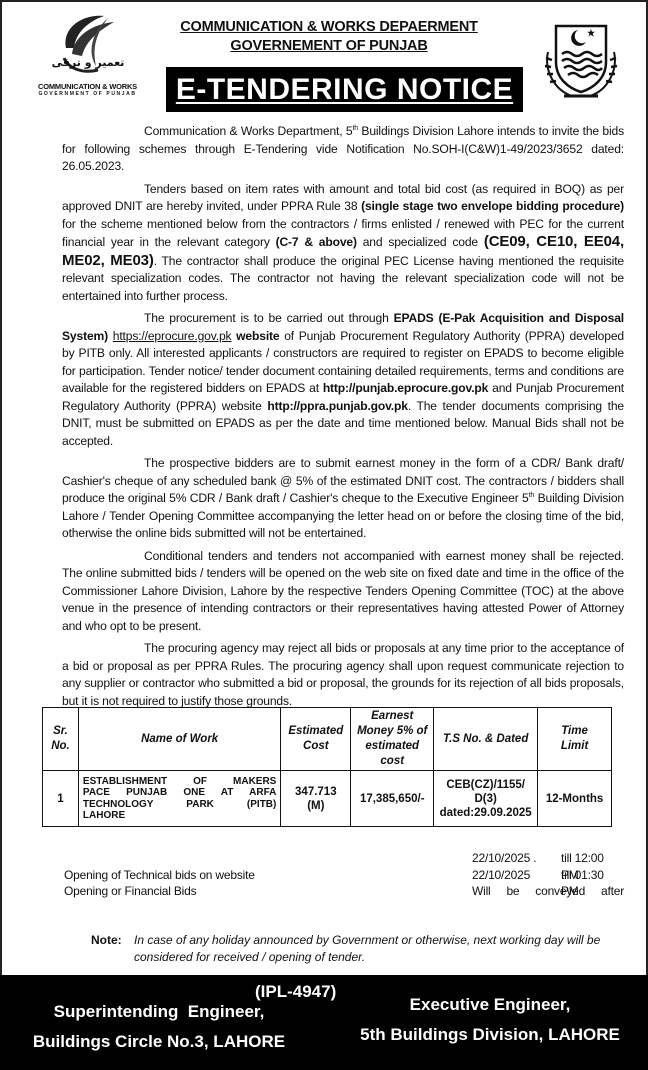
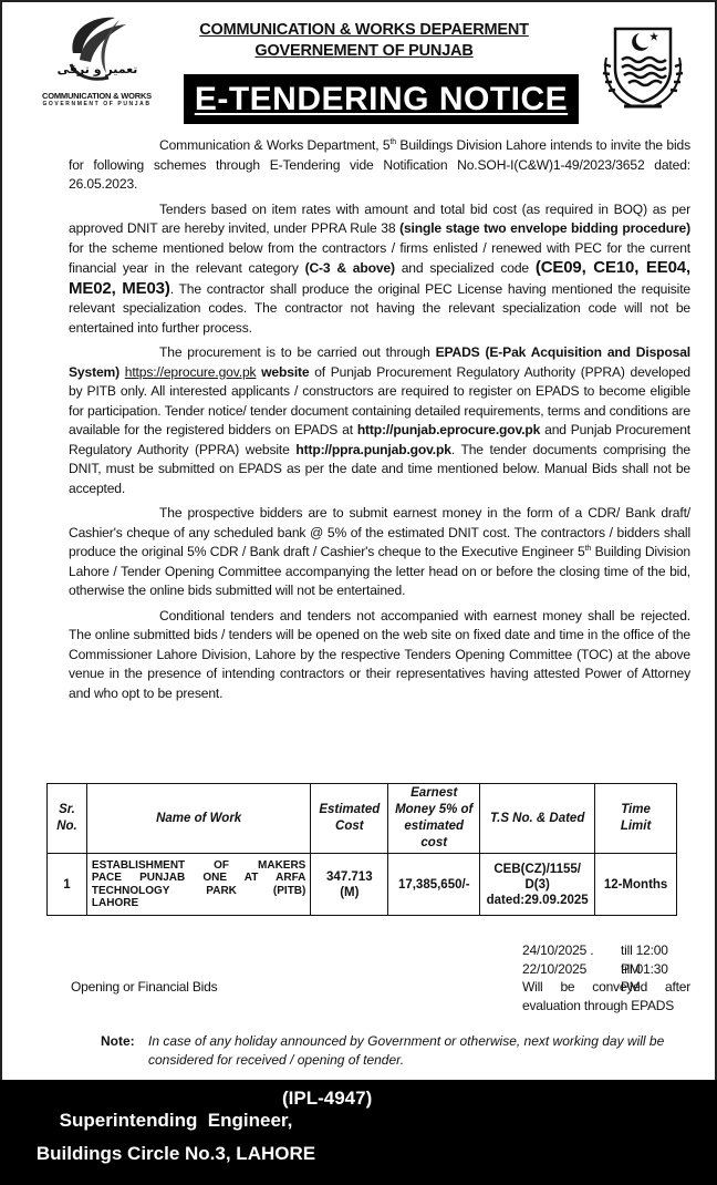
  تعمیر و ترقی
  COMMUNICATION & WORKS
  COMMUNICATION & WORKS DEPAERMENT
  GOVERNEMENT OF PUNJAB
  E-TENDERING NOTICE
  Communication & Works Department, 5 Buildings Division Lahore intends to invite the bids for following schemes through E-Tendering vide Notification No.SOH-I(C&W)1-49/2023/3652 dated: 26.05.2023.
- Tenders based on item rates with amount and total bid cost (as required in BOQ) as per approved DNIT are hereby invited, under PPRA Rule 38 (single stage two envelope bidding procedure) for the scheme mentioned below from the contractors / firms enlisted / renewed with PEC for the current financial year in the relevant category (C-7 & above) and specialized code (CE09, CE10, EE04, ME02, ME03). The contractor shall produce the original PEC License having mentioned the requisite relevant specialization codes. The contractor not having the relevant specialization code will not be entertained into further process.
+ Tenders based on item rates with amount and total bid cost (as required in BOQ) as per approved DNIT are hereby invited, under PPRA Rule 38 (single stage two envelope bidding procedure) for the scheme mentioned below from the contractors / firms enlisted / renewed with PEC for the current financial year in the relevant category (C-3 & above) and specialized code (CE09, CE10, EE04, ME02, ME03). The contractor shall produce the original PEC License having mentioned the requisite relevant specialization codes. The contractor not having the relevant specialization code will not be entertained into further process.
  The procurement is to be carried out through EPADS (E-Pak Acquisition and Disposal System) https://eprocure.gov.pk website of Punjab Procurement Regulatory Authority (PPRA) developed by PITB only. All interested applicants / constructors are required to register on EPADS to become eligible for participation. Tender notice/ tender document containing detailed requirements, terms and conditions are available for the registered bidders on EPADS at http://punjab.eprocure.gov.pk and Punjab Procurement Regulatory Authority (PPRA) website http://ppra.punjab.gov.pk. The tender documents comprising the DNIT, must be submitted on EPADS as per the date and time mentioned below. Manual Bids shall not be accepted.
  The prospective bidders are to submit earnest money in the form of a CDR/ Bank draft/ Cashier's cheque of any scheduled bank @ 5% of the estimated DNIT cost. The contractors / bidders shall produce the original 5% CDR / Bank draft / Cashier's cheque to the Executive Engineer 5 Building Division Lahore / Tender Opening Committee accompanying the letter head on or before the closing time of the bid, otherwise the online bids submitted will not be entertained.
  Conditional tenders and tenders not accompanied with earnest money shall be rejected. The online submitted bids / tenders will be opened on the web site on fixed date and time in the office of the Commissioner Lahore Division, Lahore by the respective Tenders Opening Committee (TOC) at the above venue in the presence of intending contractors or their representatives having attested Power of Attorney and who opt to be present.
- The procuring agency may reject all bids or proposals at any time prior to the acceptance of a bid or proposal as per PPRA Rules. The procuring agency shall upon request communicate rejection to any supplier or contractor who submitted a bid or proposal, the grounds for its rejection of all bids proposals, but it is not required to justify those grounds.
  Sr.No.	Name of Work	EstimatedCost	EarnestMoney 5% ofestimatedcost	T.S No. & Dated	TimeLimit
  1	ESTABLISHMENT OF MAKERS PACE PUNJAB ONE AT ARFA TECHNOLOGY PARK (PITB) LAHORE	347.713(M)	17,385,650/-	CEB(CZ)/1155/D(3)dated:29.09.2025	12-Months
- 22/10/2025 .
+ 24/10/2025 .
  till 12:00 PM
- Opening of Technical bids on website
  22/10/2025
  till 01:30 PM
  Opening or Financial Bids
  Will be conveyed after
+ evaluation through EPADS
  Note:
  In case of any holiday announced by Government or otherwise, next working day will be considered for received / opening of tender.
  (IPL-4947)
  Superintending Engineer,
  Buildings Circle No.3, LAHORE
- Executive Engineer,
- 5th Buildings Division, LAHORE
